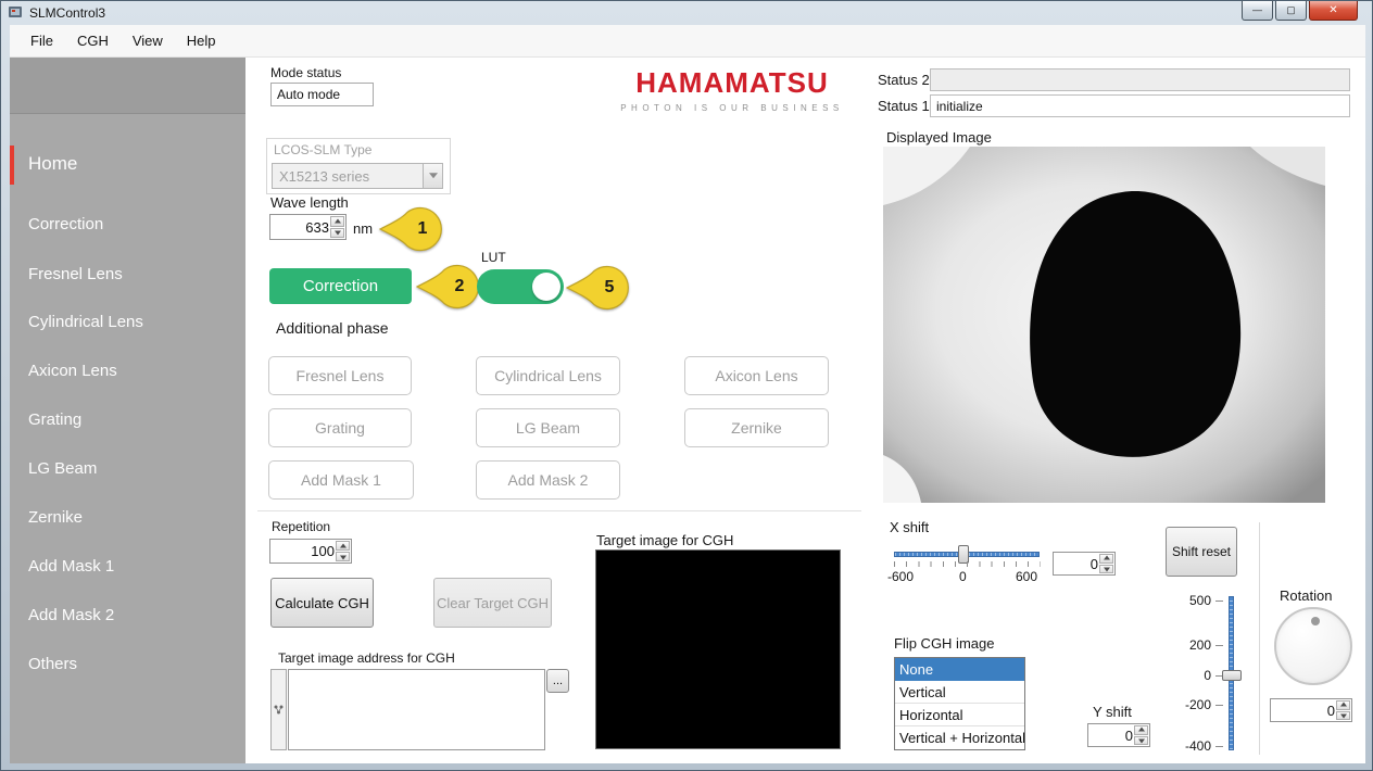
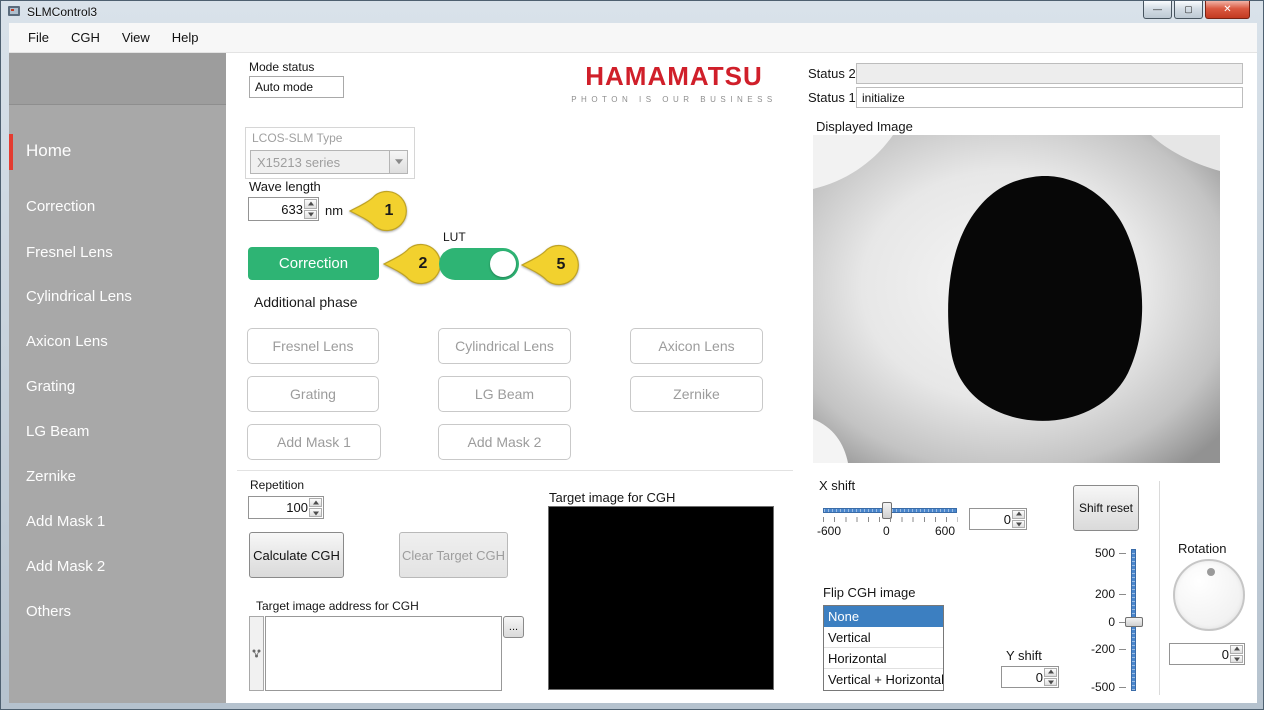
  SLMControl3
  —
  ▢
  ✕
  File
  CGH
  View
  Help
  Home
  Correction
  Fresnel Lens
  Cylindrical Lens
  Axicon Lens
  Grating
  LG Beam
  Zernike
  Add Mask 1
  Add Mask 2
  Others
  Mode status
  Auto mode
  HAMAMATSU
  PHOTON IS OUR BUSINESS
  Status 2
  Status 1
  initialize
  LCOS-SLM Type
  X15213 series
  Wave length
  633
  nm
  1
  Correction
  2
  LUT
  5
  Additional phase
  Fresnel Lens
  Cylindrical Lens
  Axicon Lens
  Grating
  LG Beam
  Zernike
  Add Mask 1
  Add Mask 2
  Repetition
  100
  Calculate CGH
  Clear Target CGH
  Target image address for CGH
  ...
  Target image for CGH
  Displayed Image
  X shift
  -600
  0
  600
  0
  Shift reset
  Rotation
  0
  Flip CGH image
  None
  Vertical
  Horizontal
  Vertical + Horizontal
  500
  200
  0
  -200
- -400
+ -500
  Y shift
  0
